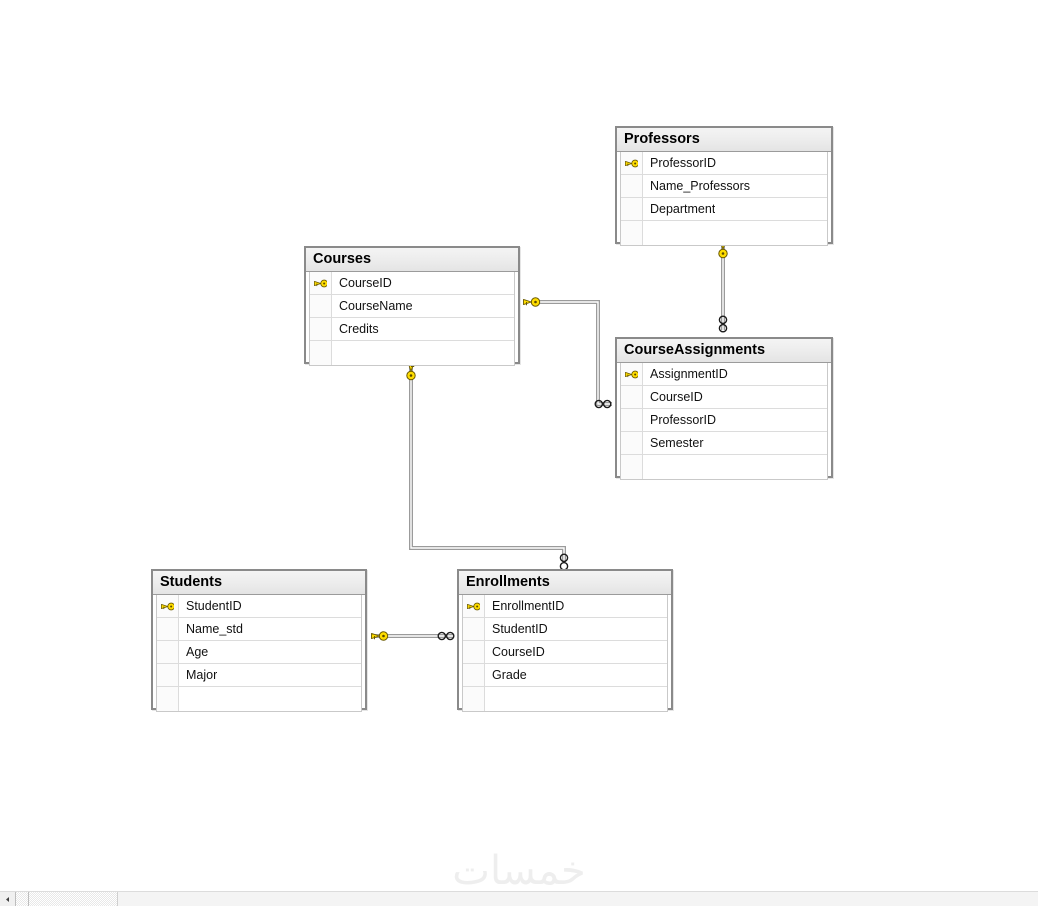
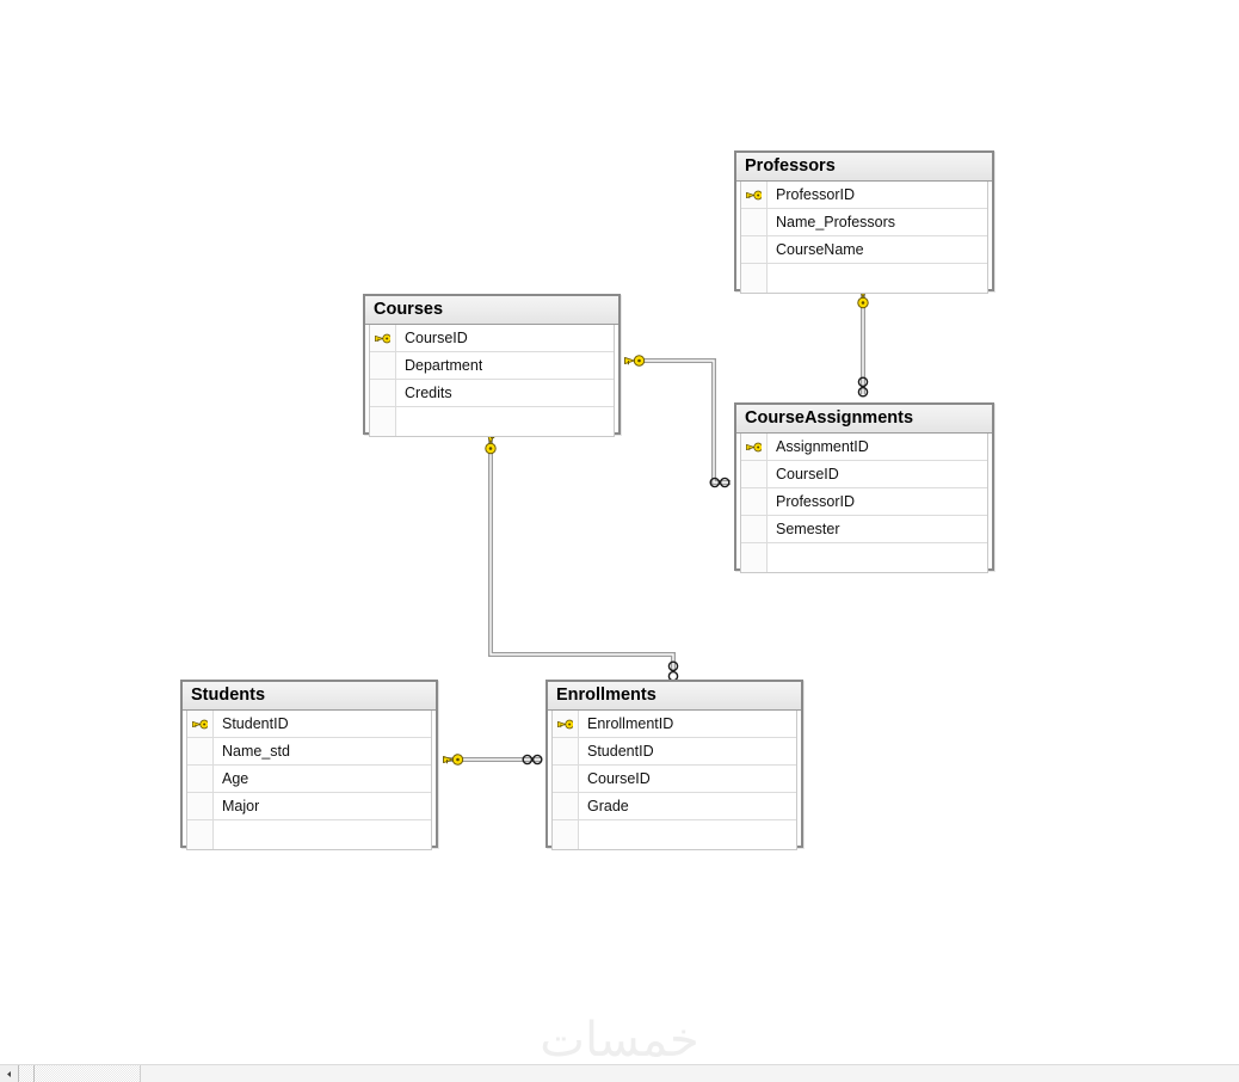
  Professors
  ProfessorID
  Name_Professors
- Department
+ CourseName
  Courses
  CourseID
- CourseName
+ Department
  Credits
  CourseAssignments
  AssignmentID
  CourseID
  ProfessorID
  Semester
  Students
  StudentID
  Name_std
  Age
  Major
  Enrollments
  EnrollmentID
  StudentID
  CourseID
  Grade
  خمسات
